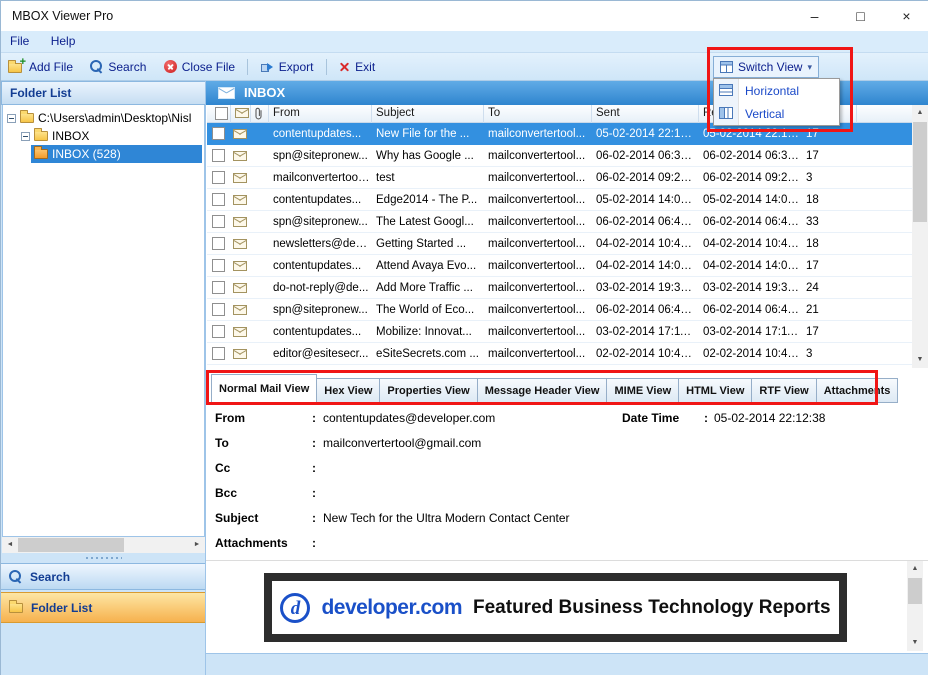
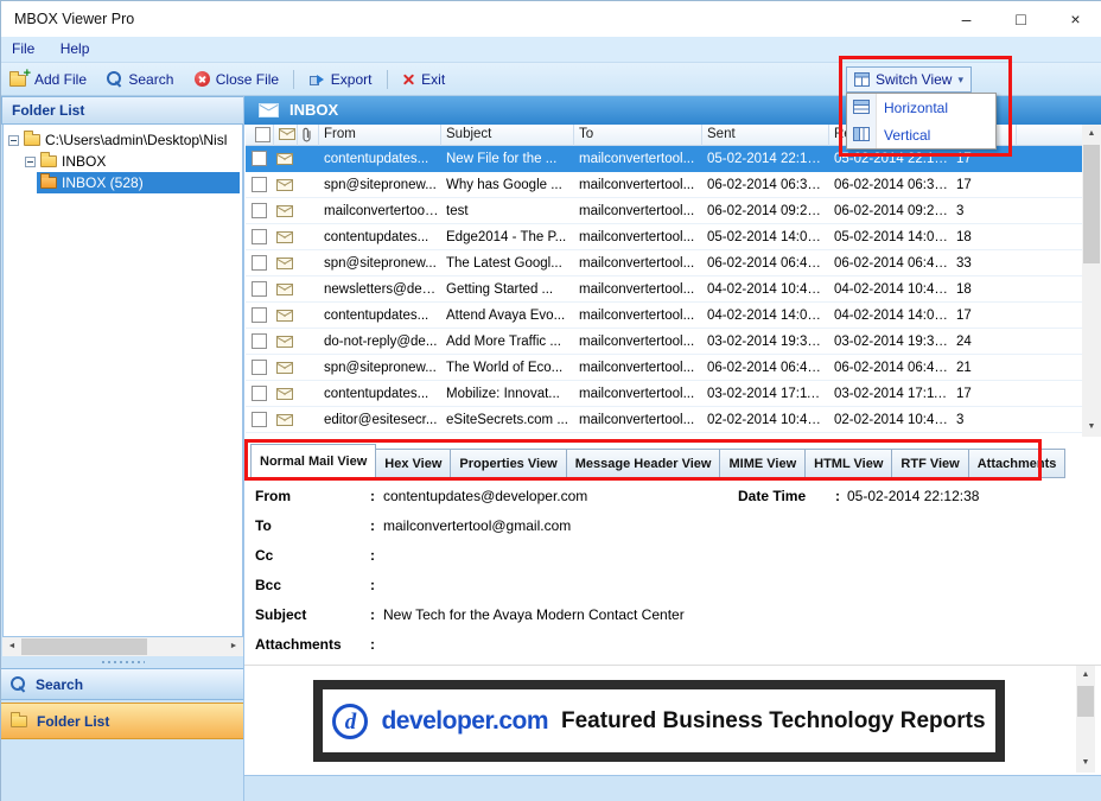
  MBOX Viewer Pro
  –
  □
  ×
  File Help
  Add File
  Search
  Close File
  Export
  Exit
  Switch View
  ▾
  Horizontal
  Vertical
  Folder List
  C:\Users\admin\Desktop\Nisl
  INBOX
  INBOX (528)
  Search
  Folder List
  INBOX
  From
  Subject
  To
  Sent
  contentupdates...
  New File for the ...
  mailconvertertool...
  05-02-2014 22:12:3
  05-02-2014 22:12:
  17
  spn@sitepronew...
  Why has Google ...
  mailconvertertool...
  06-02-2014 06:38:0
  06-02-2014 06:38:
  17
  mailconvertertool...
  test
  mailconvertertool...
  06-02-2014 09:20:5
  06-02-2014 09:20:
  3
  contentupdates...
  Edge2014 - The P...
  mailconvertertool...
  05-02-2014 14:01:3
  05-02-2014 14:01:
  18
  spn@sitepronew...
  The Latest Googl...
  mailconvertertool...
  06-02-2014 06:43:4
  06-02-2014 06:43:
  33
  newsletters@dev...
  Getting Started ...
  mailconvertertool...
  04-02-2014 10:48:3
  04-02-2014 10:48:
  18
  contentupdates...
  Attend Avaya Evo...
  mailconvertertool...
  04-02-2014 14:08:3
  04-02-2014 14:08:
  17
  do-not-reply@de...
  Add More Traffic ...
  mailconvertertool...
  03-02-2014 19:36:4
  03-02-2014 19:36:
  24
  spn@sitepronew...
  The World of Eco...
  mailconvertertool...
  06-02-2014 06:45:4
  06-02-2014 06:45:
  21
  contentupdates...
  Mobilize: Innovat...
  mailconvertertool...
  03-02-2014 17:11:1
  03-02-2014 17:11:1
  17
  editor@esitesecr...
  eSiteSecrets.com ...
  mailconvertertool...
  02-02-2014 10:42:1
  02-02-2014 10:42:
  3
  Normal Mail View
  Hex View
  Properties View
  Message Header View
  MIME View
  HTML View
  RTF View
  Attachments
  From
  :
  contentupdates@developer.com
  Date Time
  :
  05-02-2014 22:12:38
  To
  :
  mailconvertertool@gmail.com
  Cc
  :
  Bcc
  :
  Subject
  :
- New Tech for the Ultra Modern Contact Center
+ New Tech for the Avaya Modern Contact Center
  Attachments
  :
  d
  developer.com
  Featured Business Technology Reports
